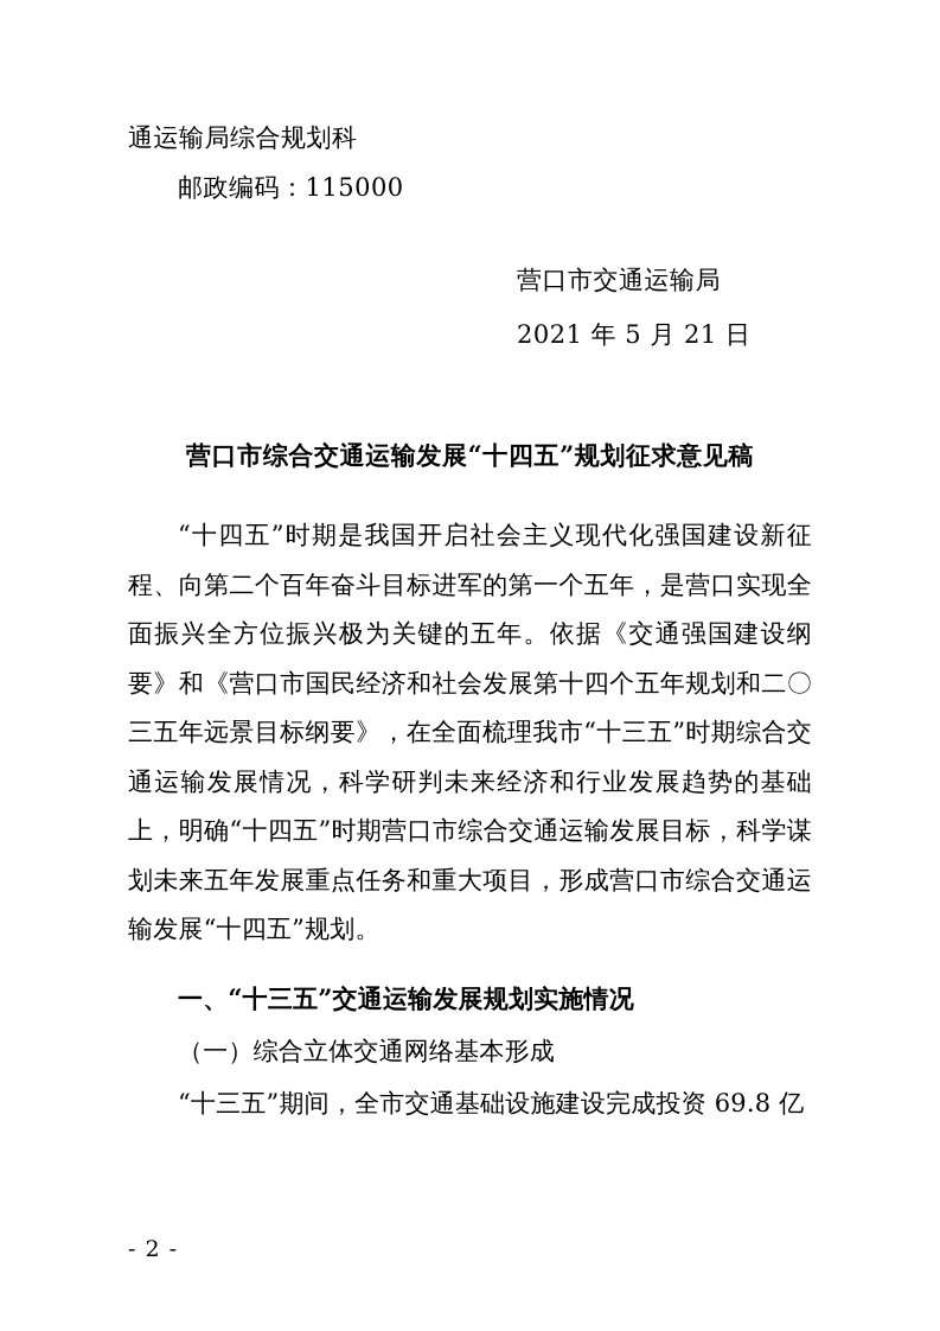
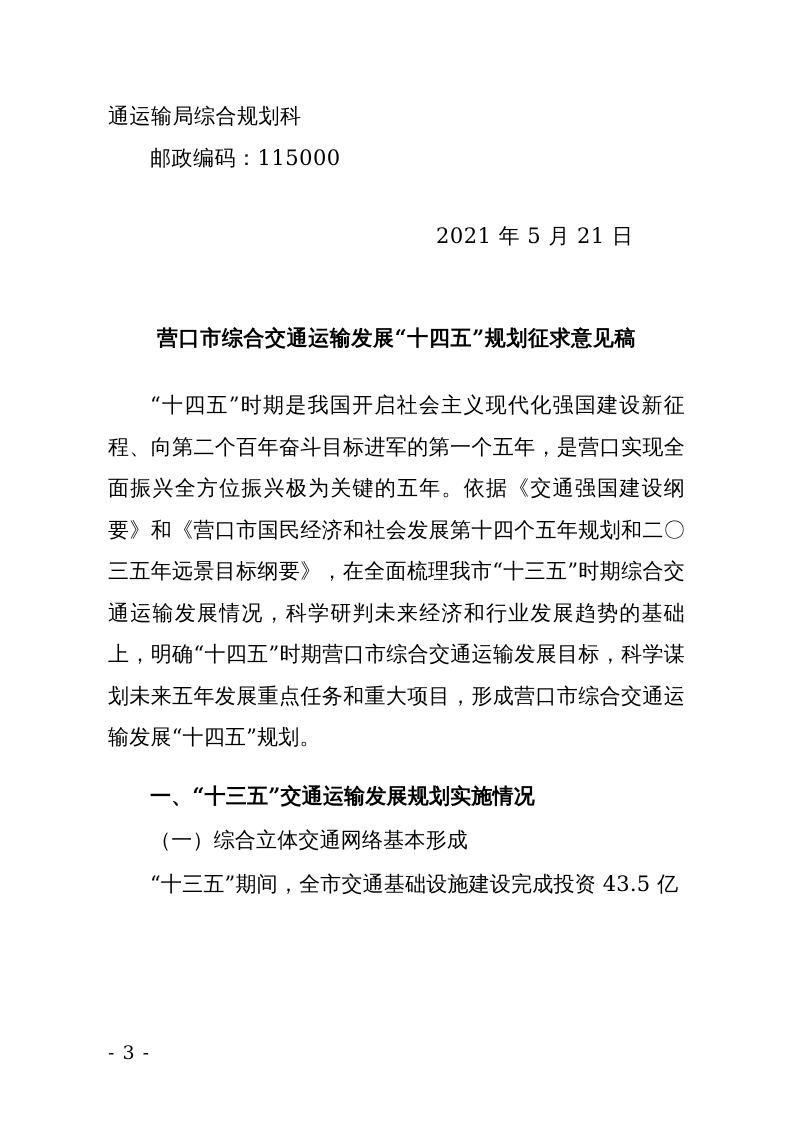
  通运输局综合规划科
  邮政编码：115000
- 营口市交通运输局
  2021 年 5 月 21 日
  营口市综合交通运输发展“十四五”规划征求意见稿
  “十四五”时期是我国开启社会主义现代化强国建设新征程、向第二个百年奋斗目标进军的第一个五年，是营口实现全面振兴全方位振兴极为关键的五年。依据《交通强国建设纲要》和《营口市国民经济和社会发展第十四个五年规划和二〇三五年远景目标纲要》，在全面梳理我市“十三五”时期综合交通运输发展情况，科学研判未来经济和行业发展趋势的基础上，明确“十四五”时期营口市综合交通运输发展目标，科学谋划未来五年发展重点任务和重大项目，形成营口市综合交通运输发展“十四五”规划。
  一、“十三五”交通运输发展规划实施情况
  （一）综合立体交通网络基本形成
- “十三五”期间，全市交通基础设施建设完成投资 69.8 亿
+ “十三五”期间，全市交通基础设施建设完成投资 43.5 亿
- - 2 -
+ - 3 -
